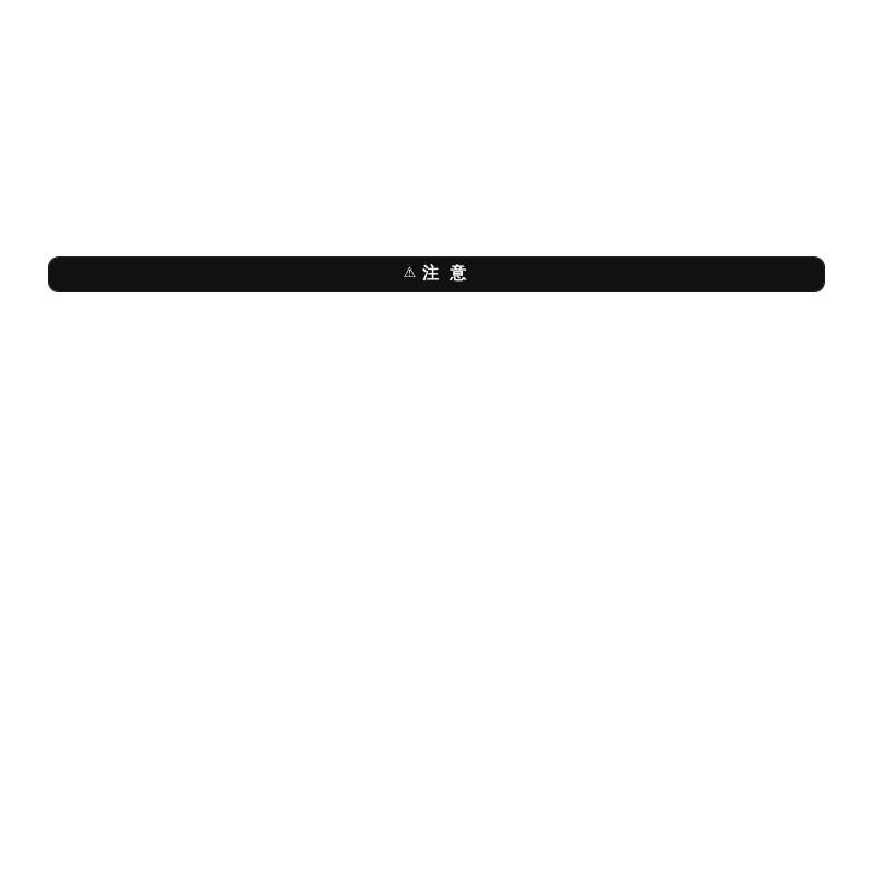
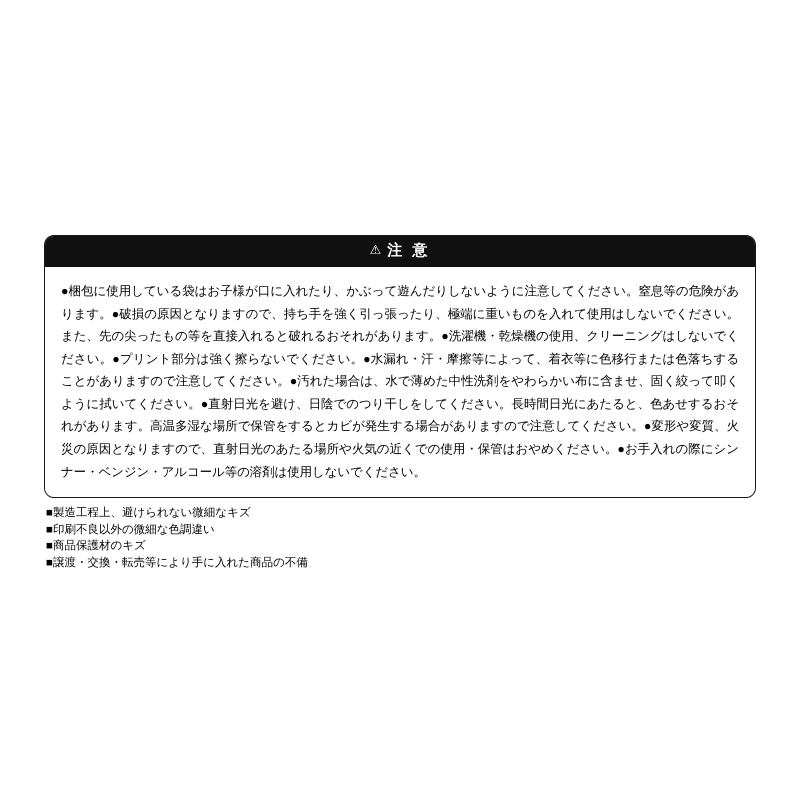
  ⚠ 注 意
+ ●梱包に使用している袋はお子様が口に入れたり、かぶって遊んだりしないように注意してください。窒息等の危険があります。●破損の原因となりますので、持ち手を強く引っ張ったり、極端に重いものを入れて使用はしないでください。また、先の尖ったもの等を直接入れると破れるおそれがあります。●洗濯機・乾燥機の使用、クリーニングはしないでください。●プリント部分は強く擦らないでください。●水漏れ・汗・摩擦等によって、着衣等に色移行または色落ちすることがありますので注意してください。●汚れた場合は、水で薄めた中性洗剤をやわらかい布に含ませ、固く絞って叩くように拭いてください。●直射日光を避け、日陰でのつり干しをしてください。長時間日光にあたると、色あせするおそれがあります。高温多湿な場所で保管をするとカビが発生する場合がありますので注意してください。●変形や変質、火災の原因となりますので、直射日光のあたる場所や火気の近くでの使用・保管はおやめください。●お手入れの際にシンナー・ベンジン・アルコール等の溶剤は使用しないでください。
+ ■製造工程上、避けられない微細なキズ
+ ■印刷不良以外の微細な色調違い
+ ■商品保護材のキズ
+ ■譲渡・交換・転売等により手に入れた商品の不備
